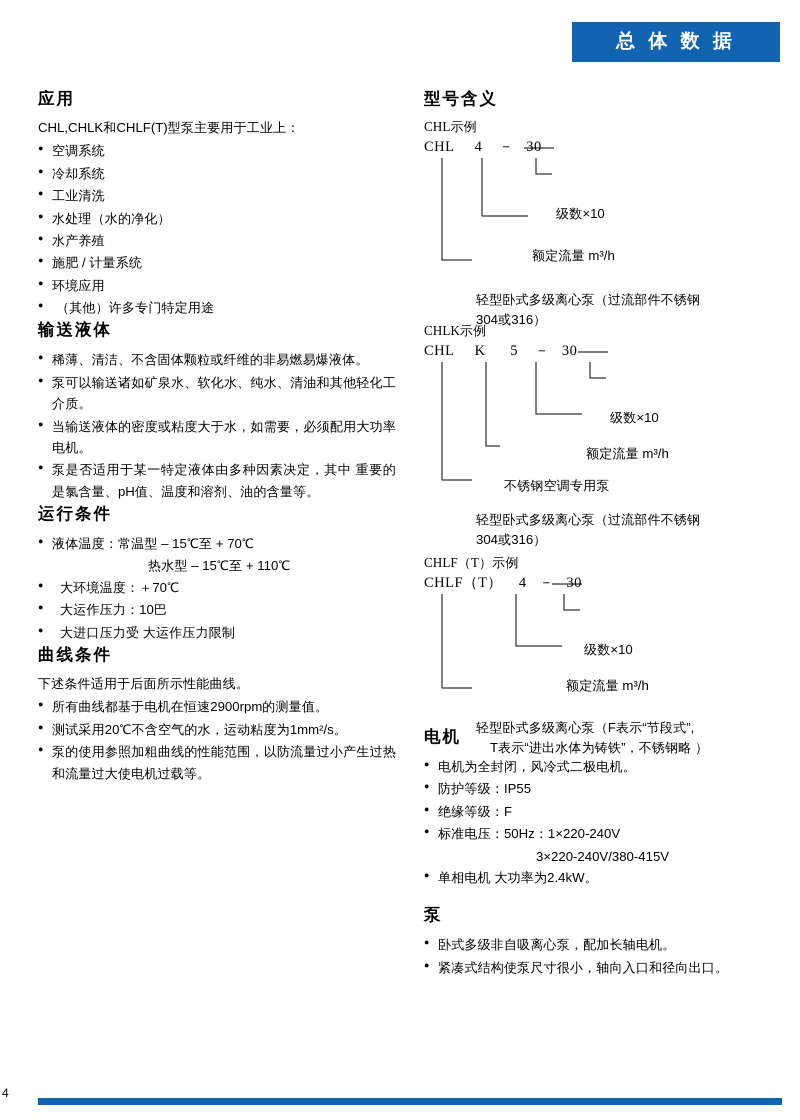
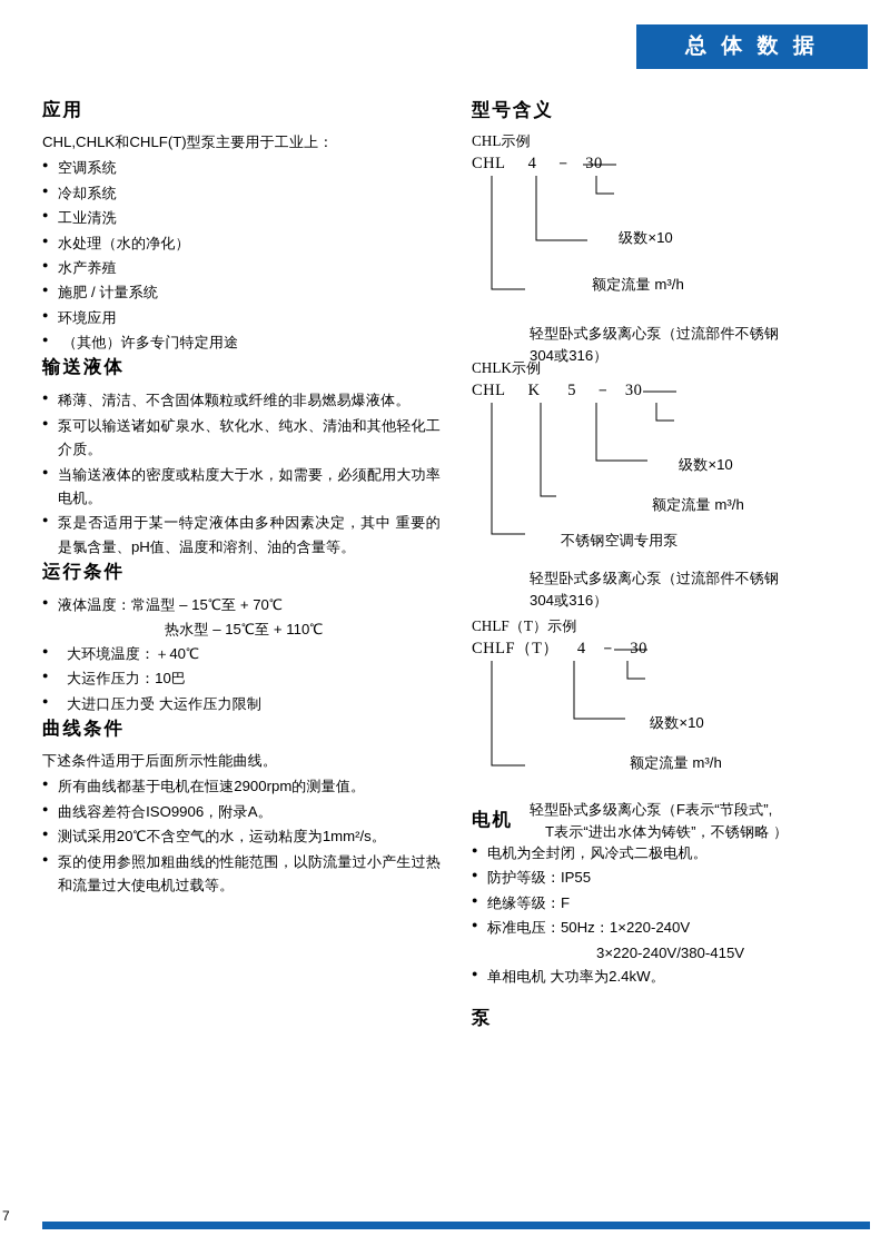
  总 体 数 据
  应用
  CHL,CHLK和CHLF(T)型泵主要用于工业上：
  空调系统
  冷却系统
  工业清洗
  水处理（水的净化）
  水产养殖
  施肥 / 计量系统
  环境应用
  （其他）许多专门特定用途
  输送液体
  稀薄、清洁、不含固体颗粒或纤维的非易燃易爆液体。
  泵可以输送诸如矿泉水、软化水、纯水、清油和其他轻化工介质。
  当输送液体的密度或粘度大于水，如需要，必须配用大功率电机。
  泵是否适用于某一特定液体由多种因素决定，其中 重要的是氯含量、pH值、温度和溶剂、油的含量等。
  运行条件
  液体温度：常温型 – 15℃至 + 70℃
  热水型 – 15℃至 + 110℃
- 大环境温度：＋70℃
+ 大环境温度：＋40℃
  大运作压力：10巴
  大进口压力受 大运作压力限制
  曲线条件
  下述条件适用于后面所示性能曲线。
  所有曲线都基于电机在恒速2900rpm的测量值。
+ 曲线容差符合ISO9906，附录A。
  测试采用20℃不含空气的水，运动粘度为1mm²/s。
  泵的使用参照加粗曲线的性能范围，以防流量过小产生过热和流量过大使电机过载等。
  型号含义
  CHL示例
  CHL 4 － 30
  级数×10
  额定流量 m³/h
  轻型卧式多级离心泵（过流部件不锈钢
  304或316）
  CHLK示例
  CHL K 5 － 30
  级数×10
  额定流量 m³/h
  不锈钢空调专用泵
  轻型卧式多级离心泵（过流部件不锈钢
  304或316）
  CHLF（T）示例
  CHLF（T） 4 － 30
  级数×10
  额定流量 m³/h
  轻型卧式多级离心泵（F表示“节段式”,
  T表示“进出水体为铸铁”，不锈钢略 ）
  电机
  电机为全封闭，风冷式二极电机。
  防护等级：IP55
  绝缘等级：F
  标准电压：50Hz：1×220-240V
  3×220-240V/380-415V
  单相电机 大功率为2.4kW。
  泵
- 卧式多级非自吸离心泵，配加长轴电机。
- 紧凑式结构使泵尺寸很小，轴向入口和径向出口。
- 4
+ 7
